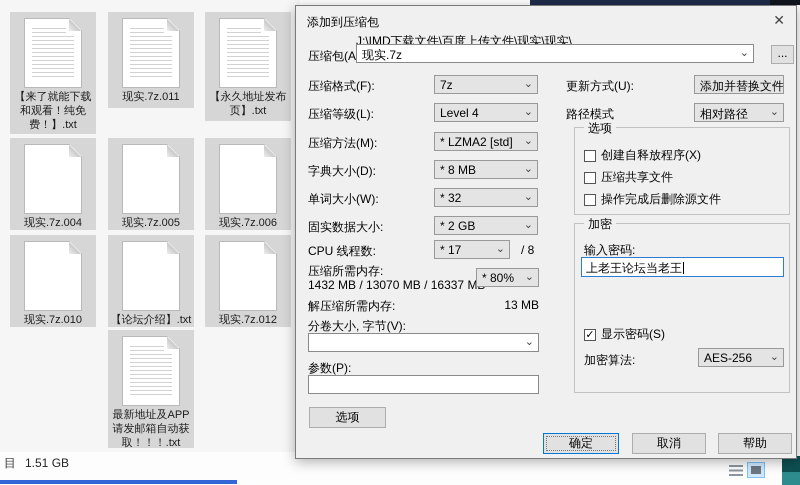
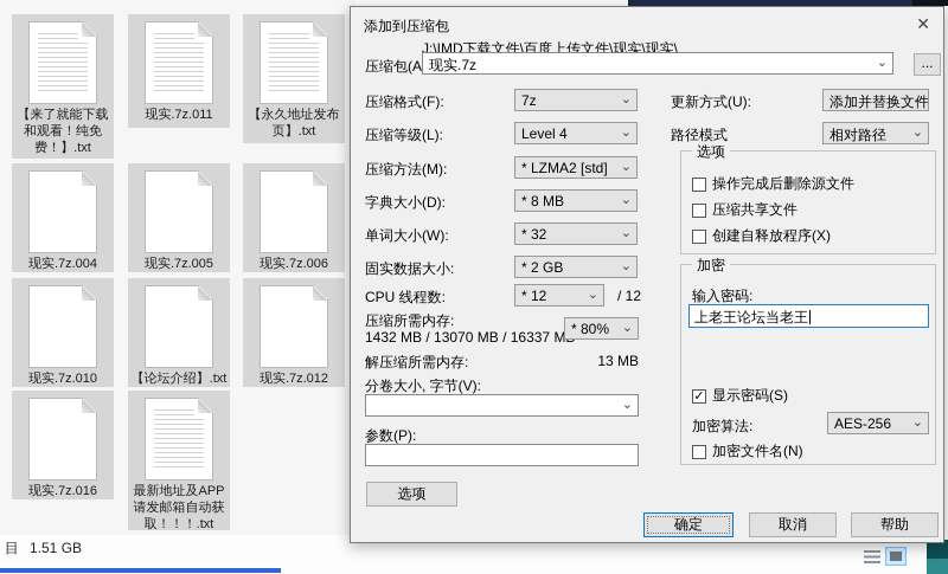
  【来了就能下载和观看！纯免费！】.txt
  现实.7z.011
  【永久地址发布页】.txt
  现实.7z.004
  现实.7z.005
  现实.7z.006
  现实.7z.010
  【论坛介绍】.txt
  现实.7z.012
+ 现实.7z.016
  最新地址及APP请发邮箱自动获取！！！.txt
  目 1.51 GB
  添加到压缩包
  ✕
  压缩包(A
  J:\IMD下载文件\百度上传文件\现实\现实\
  现实.7z
  ⌄
  ...
  压缩格式(F):
  7z
  ⌄
  压缩等级(L):
  Level 4
  ⌄
  压缩方法(M):
  * LZMA2 [std]
  ⌄
  字典大小(D):
  * 8 MB
  ⌄
  单词大小(W):
  * 32
  ⌄
  固实数据大小:
  * 2 GB
  ⌄
  CPU 线程数:
- * 17
+ * 12
  ⌄
- / 8
+ / 12
  压缩所需内存:
  1432 MB / 13070 MB / 16337 M
  * 80%
  ⌄
  解压缩所需内存:
  13 MB
  分卷大小, 字节(V):
  ⌄
  参数(P):
  选项
  更新方式(U):
  添加并替换文件
  ⌄
  路径模式
  相对路径
  ⌄
  选项
- 创建自释放程序(X)
+ 操作完成后删除源文件
  压缩共享文件
- 操作完成后删除源文件
+ 创建自释放程序(X)
  加密
  输入密码:
  上老王论坛当老王
  ✓
  显示密码(S)
  加密算法:
  AES-256
  ⌄
+ 加密文件名(N)
  确定
  取消
  帮助
